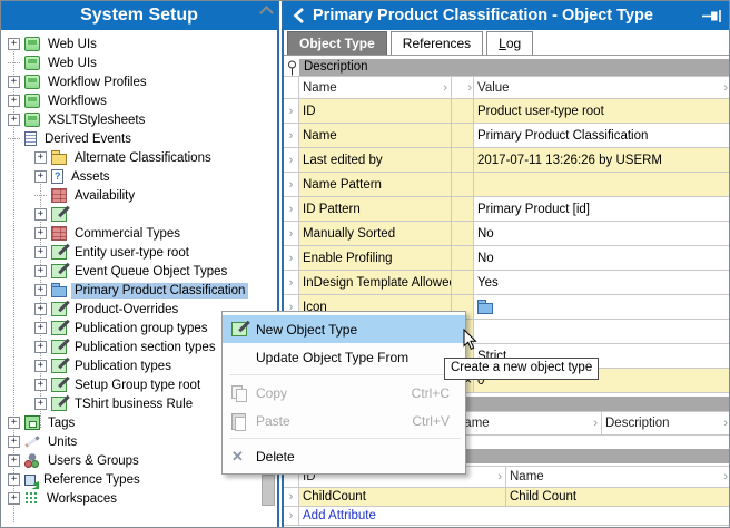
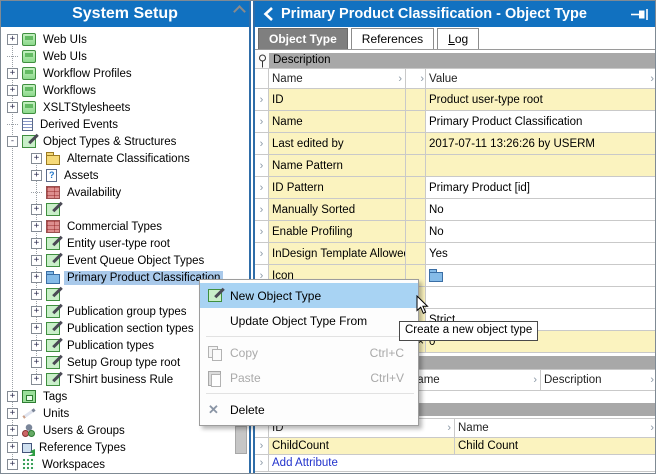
  System Setup
  +
  Web UIs
  Web UIs
  +
  Workflow Profiles
  +
  Workflows
  +
  XSLTStylesheets
  Derived Events
+ -
+ Object Types & Structures
  +
  Alternate Classifications
  +
  Assets
  Availability
  +
  +
  Commercial Types
  +
  Entity user-type root
  +
  Event Queue Object Types
  +
  Primary Product Classification
  +
- Product-Overrides
  +
  Publication group types
  +
  Publication section types
  +
  Publication types
  +
  Setup Group type root
  +
  TShirt business Rule
  +
  Tags
  +
  Units
  +
  Users & Groups
  +
  Reference Types
  +
  Workspaces
  Primary Product Classification - Object Type
  Object Type
  References
  Log
  Description
  Name
  Value
  ID
  Product user-type root
  Name
  Primary Product Classification
  Last edited by
  2017-07-11 13:26:26 by USERM
  Name Pattern
  ID Pattern
  Primary Product [id]
  Manually Sorted
  No
  Enable Profiling
  No
  InDesign Template Allowe
  Yes
  Icon
  Strict
  ×
  0
  ame
  Description
  ID
  Name
  ChildCount
  Child Count
  Add Attribute
  New Object Type
  Update Object Type From
  Copy
  Ctrl+C
  Paste
  Ctrl+V
  Delete
  Create a new object type
